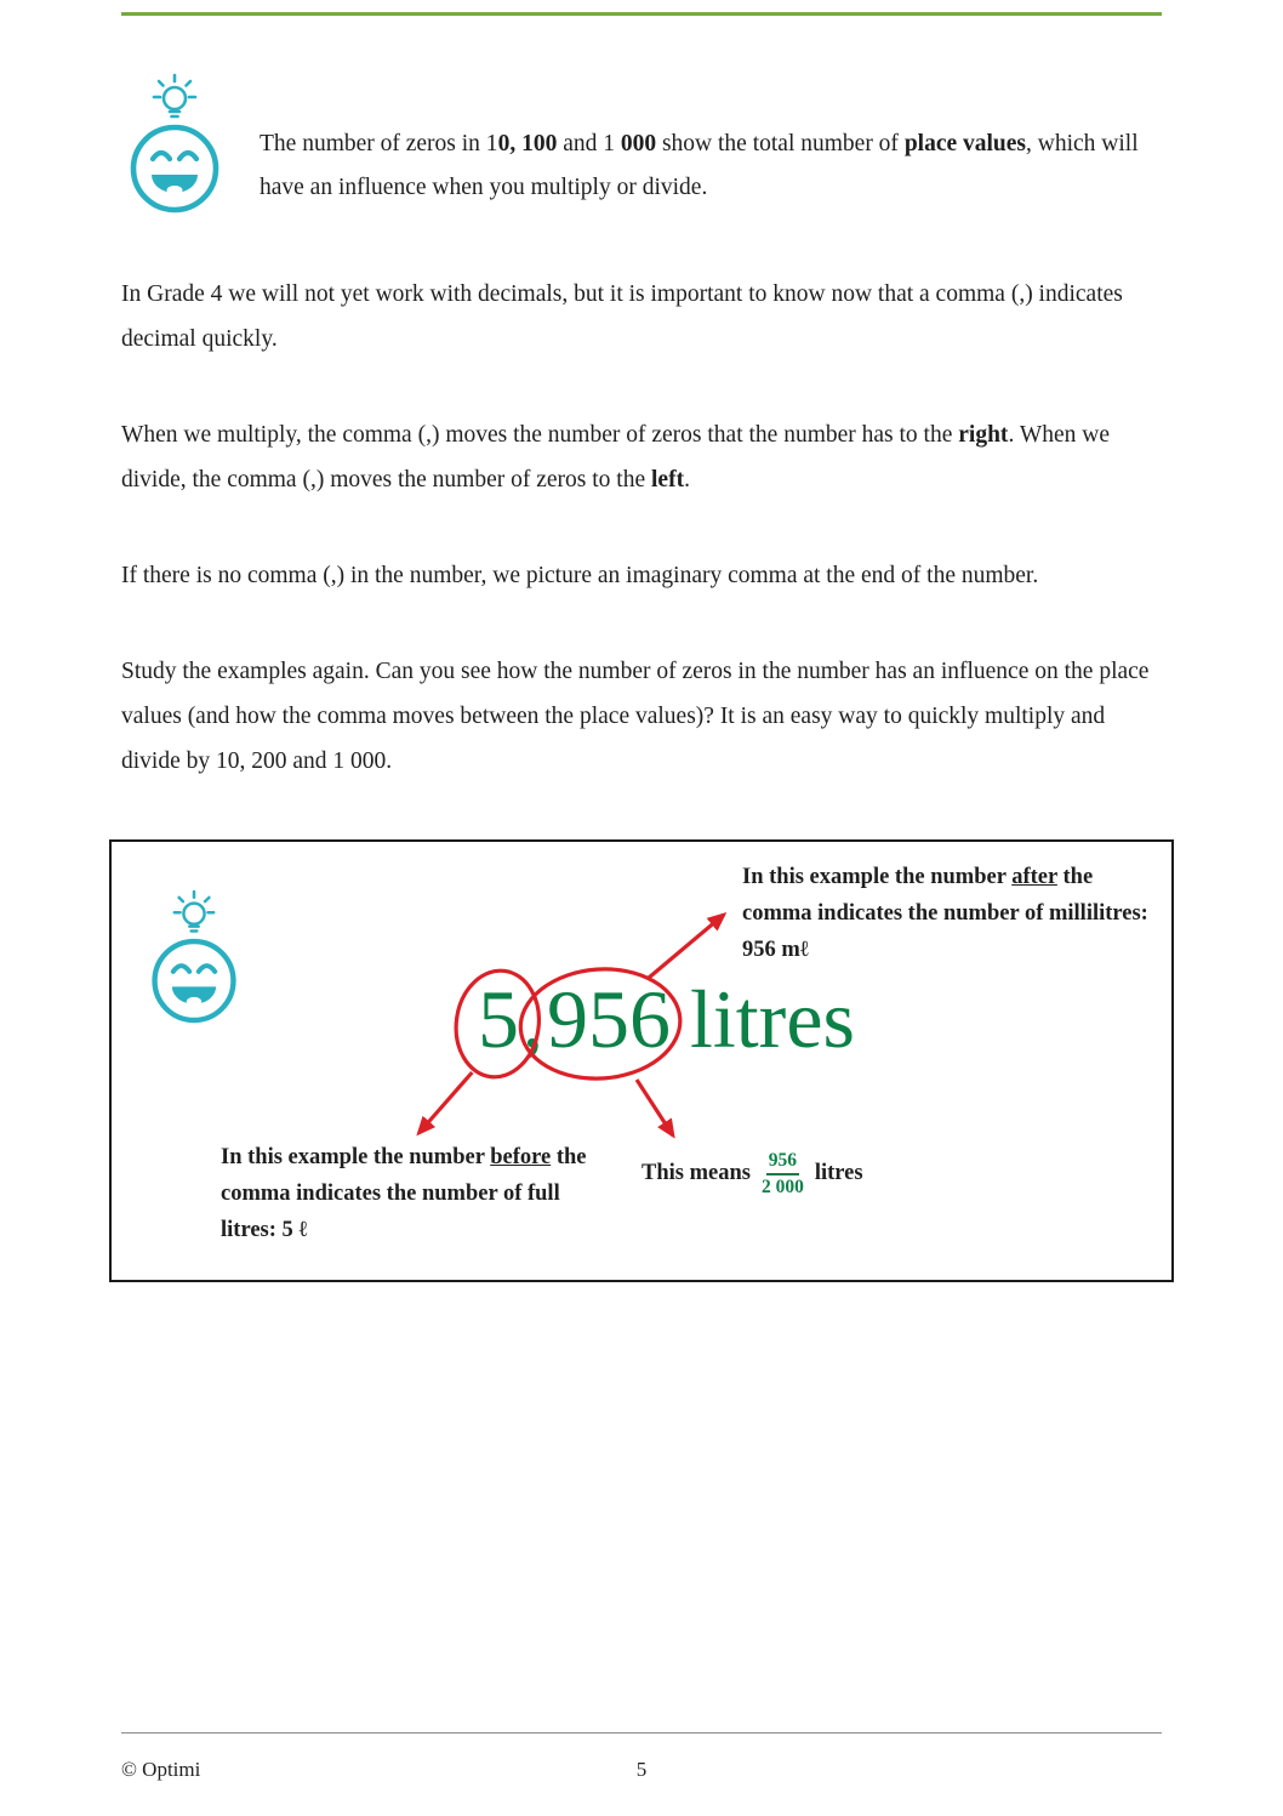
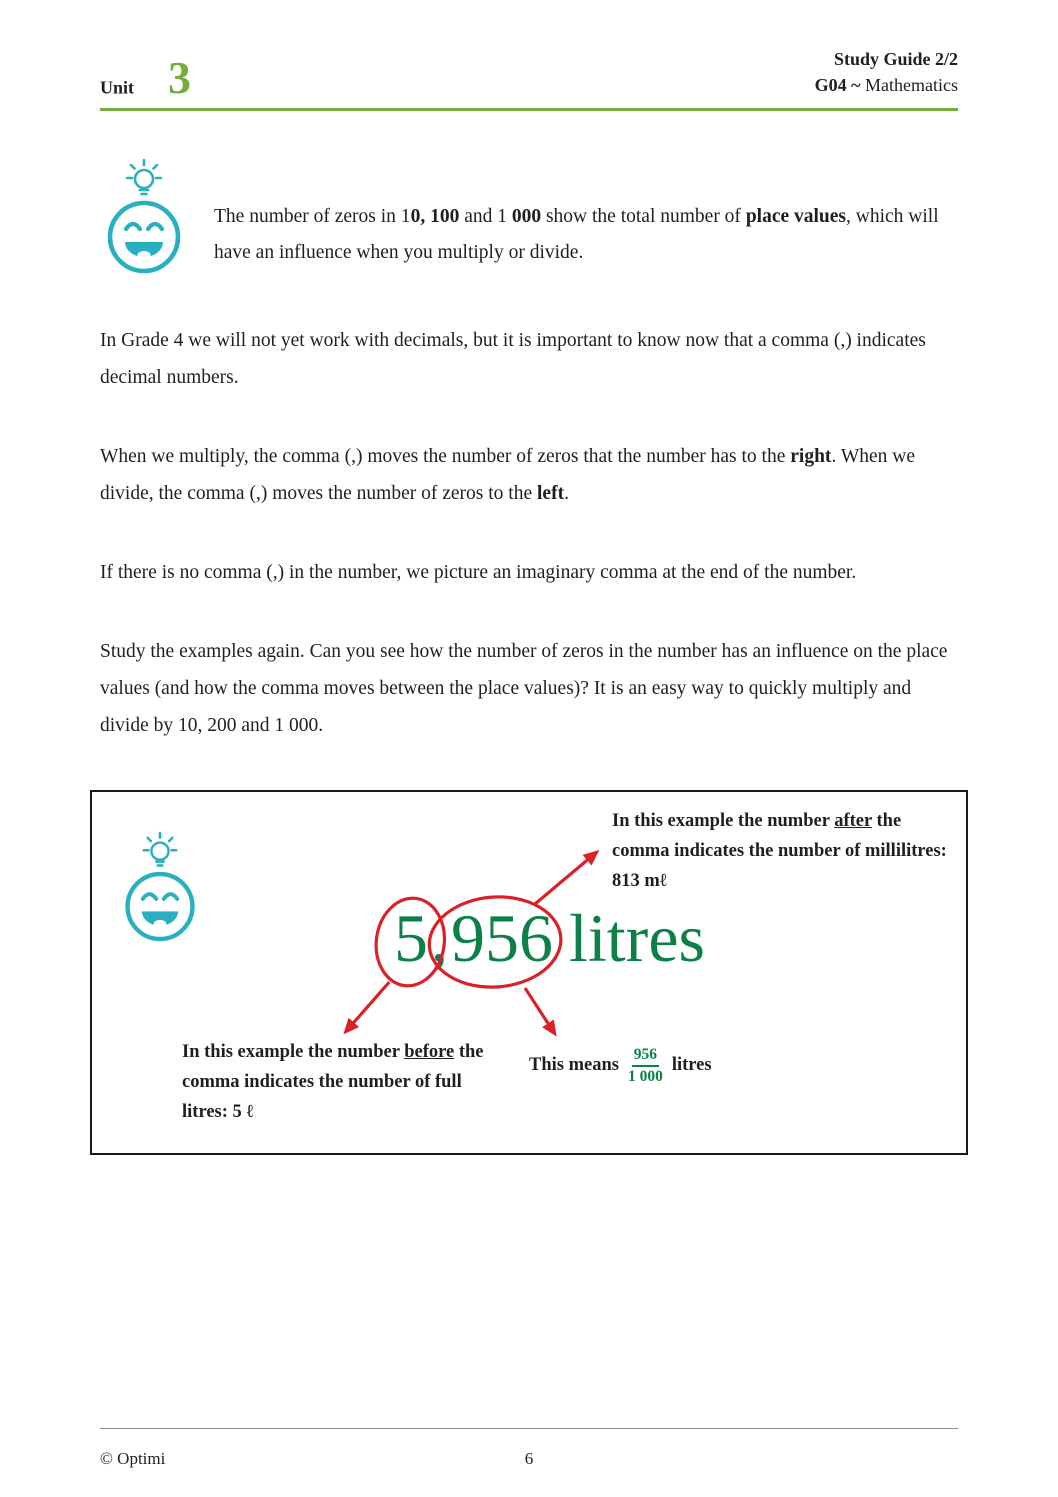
+ Unit 3
+ Study Guide 2/2
+ G04 ~ Mathematics
  The number of zeros in 10, 100 and 1 000 show the total number of place values, which will have an influence when you multiply or divide.
- In Grade 4 we will not yet work with decimals, but it is important to know now that a comma (,) indicates decimal quickly.
+ In Grade 4 we will not yet work with decimals, but it is important to know now that a comma (,) indicates decimal numbers.
  When we multiply, the comma (,) moves the number of zeros that the number has to the right. When we divide, the comma (,) moves the number of zeros to the left.
  If there is no comma (,) in the number, we picture an imaginary comma at the end of the number.
  Study the examples again. Can you see how the number of zeros in the number has an influence on the place values (and how the comma moves between the place values)? It is an easy way to quickly multiply and divide by 10, 200 and 1 000.
- In this example the number after the comma indicates the number of millilitres: 956 mℓ
+ In this example the number after the comma indicates the number of millilitres: 813 mℓ
  5,956 litres
  In this example the number before the comma indicates the number of full litres: 5 ℓ
  This means
  956
- 2 000
+ 1 000
  litres
  © Optimi
- 5
+ 6
